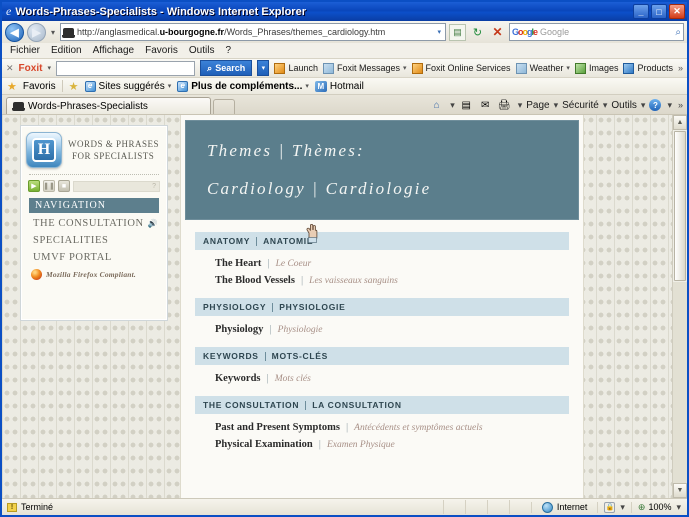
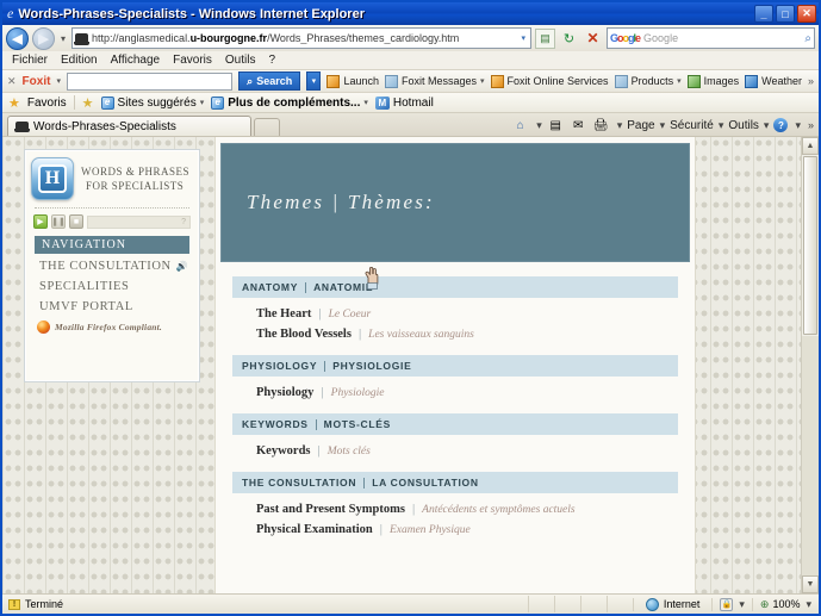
  e
  Words-Phrases-Specialists - Windows Internet Explorer
  _
  □
  ✕
  ◀
  ▶
  ▾
  http://anglasmedical.u-bourgogne.fr/Words_Phrases/themes_cardiology.htm
  ▤
  ↻
  ✕
  Google
  Google
  ⌕
  Fichier
  Edition
  Affichage
  Favoris
  Outils
  ?
  ✕
  Foxit
  ⌕
  Search
  Launch
  Foxit Messages
  Foxit Online Services
- Weather
+ Products
  Images
- Products
+ Weather
  »
  ★
  Favoris
  ★
  e
  Sites suggérés
  e
  Plus de compléments...
  M
  Hotmail
  Words-Phrases-Specialists
  ⌂
  ▾
  ▤
  ✉
  🖨
  ▾
  Page
  ▾
  Sécurité
  ▾
  Outils
  ▾
  ?
  ▾
  »
  H
  WORDS & PHRASES
  FOR SPECIALISTS
  NAVIGATION
  THE CONSULTATION
  🔊
  SPECIALITIES
  UMVF PORTAL
  Mozilla Firefox Compliant.
  Themes | Thèmes:
- Cardiology | Cardiologie
  ANATOMY
  ANATOMI
  The Heart
  |
  Le Coeur
  The Blood Vessels
  |
  Les vaisseaux sanguins
  PHYSIOLOGY
  PHYSIOLOGIE
  Physiology
  |
  Physiologie
  KEYWORDS
  MOTS-CLÉS
  Keywords
  |
  Mots clés
  THE CONSULTATION
  LA CONSULTATION
  Past and Present Symptoms
  |
  Antécédents et symptômes actuels
  Physical Examination
  |
  Examen Physique
  Terminé
  Internet
  ▾
  ⊕
  100%
  ▾
